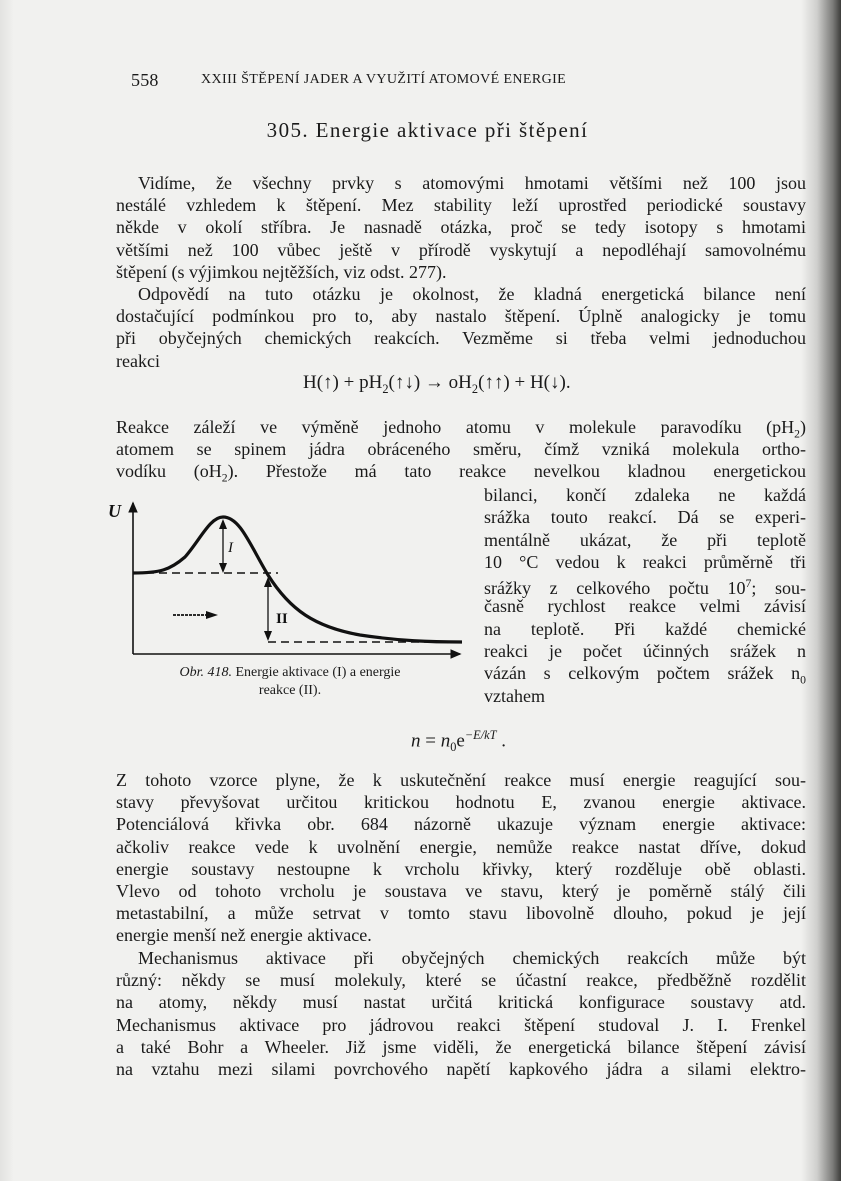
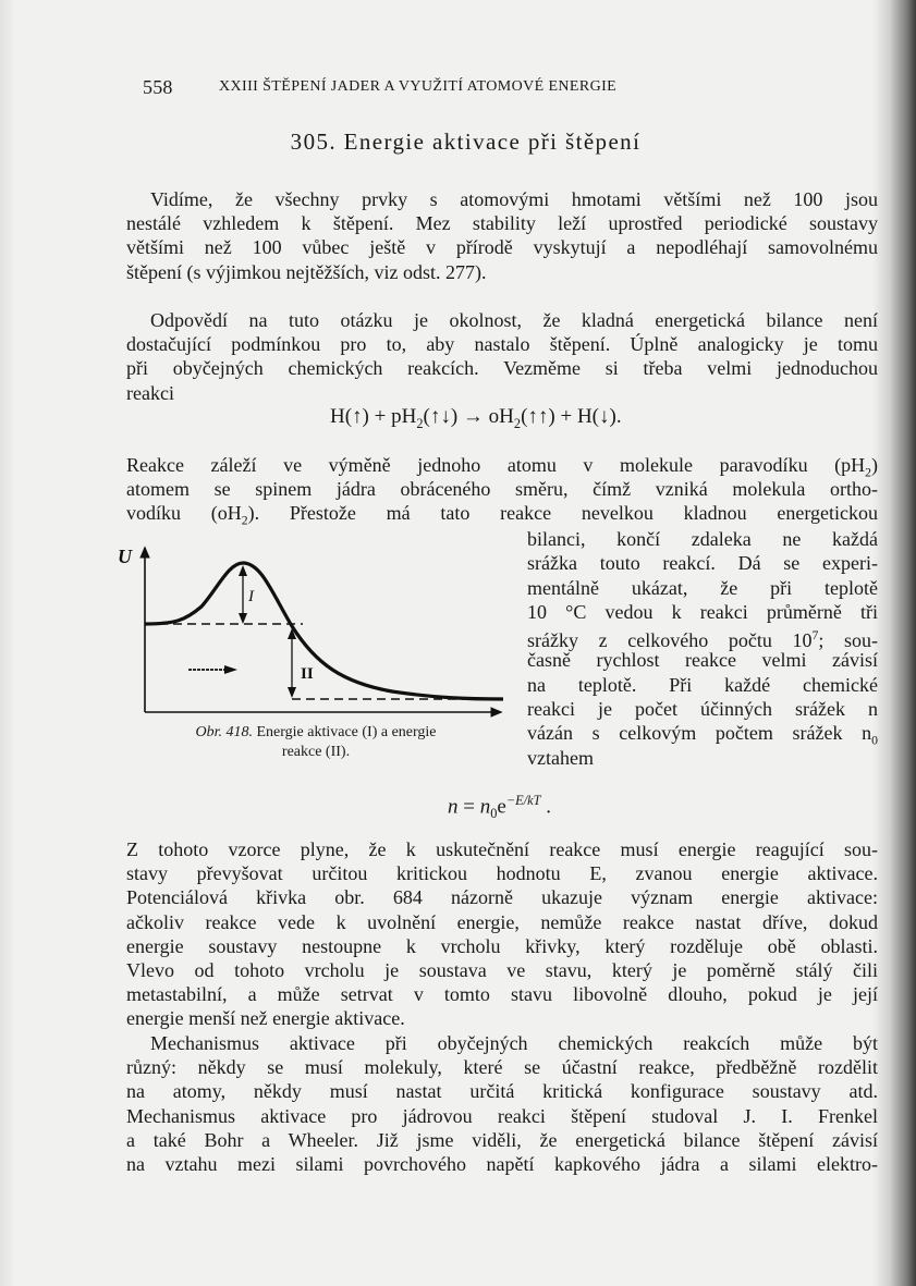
  558
  XXIII ŠTĚPENÍ JADER A VYUŽITÍ ATOMOVÉ ENERGIE
  305. Energie aktivace při štěpení
  Vidíme, že všechny prvky s atomovými hmotami většími než 100 jsou
  nestálé vzhledem k štěpení. Mez stability leží uprostřed periodické soustavy
- někde v okolí stříbra. Je nasnadě otázka, proč se tedy isotopy s hmotami
  většími než 100 vůbec ještě v přírodě vyskytují a nepodléhají samovolnému
  štěpení (s výjimkou nejtěžších, viz odst. 277).
  Odpovědí na tuto otázku je okolnost, že kladná energetická bilance není
  dostačující podmínkou pro to, aby nastalo štěpení. Úplně analogicky je tomu
  při obyčejných chemických reakcích. Vezměme si třeba velmi jednoduchou
  reakci
  H(↑) + pH2(↑↓) → oH2(↑↑) + H(↓).
  Reakce záleží ve výměně jednoho atomu v molekule paravodíku (pH2)
  atomem se spinem jádra obráceného směru, čímž vzniká molekula ortho-
  vodíku (oH2). Přestože má tato reakce nevelkou kladnou energetickou
  bilanci, končí zdaleka ne každá
  srážka touto reakcí. Dá se experi-
  mentálně ukázat, že při teplotě
  10 °C vedou k reakci průměrně tři
  srážky z celkového počtu 107; sou-
  časně rychlost reakce velmi závisí
  na teplotě. Při každé chemické
  reakci je počet účinných srážek n
  vázán s celkovým počtem srážek n0
  vztahem
  U
  I
  II
  Obr. 418. Energie aktivace (I) a energie
  reakce (II).
  n = n0e−E/kT .
  Z tohoto vzorce plyne, že k uskutečnění reakce musí energie reagující sou-
  stavy převyšovat určitou kritickou hodnotu E, zvanou energie aktivace.
  Potenciálová křivka obr. 684 názorně ukazuje význam energie aktivace:
  ačkoliv reakce vede k uvolnění energie, nemůže reakce nastat dříve, dokud
  energie soustavy nestoupne k vrcholu křivky, který rozděluje obě oblasti.
  Vlevo od tohoto vrcholu je soustava ve stavu, který je poměrně stálý čili
  metastabilní, a může setrvat v tomto stavu libovolně dlouho, pokud je její
  energie menší než energie aktivace.
  Mechanismus aktivace při obyčejných chemických reakcích může být
  různý: někdy se musí molekuly, které se účastní reakce, předběžně rozdělit
  na atomy, někdy musí nastat určitá kritická konfigurace soustavy atd.
  Mechanismus aktivace pro jádrovou reakci štěpení studoval J. I. Frenkel
  a také Bohr a Wheeler. Již jsme viděli, že energetická bilance štěpení závisí
  na vztahu mezi silami povrchového napětí kapkového jádra a silami elektro-
